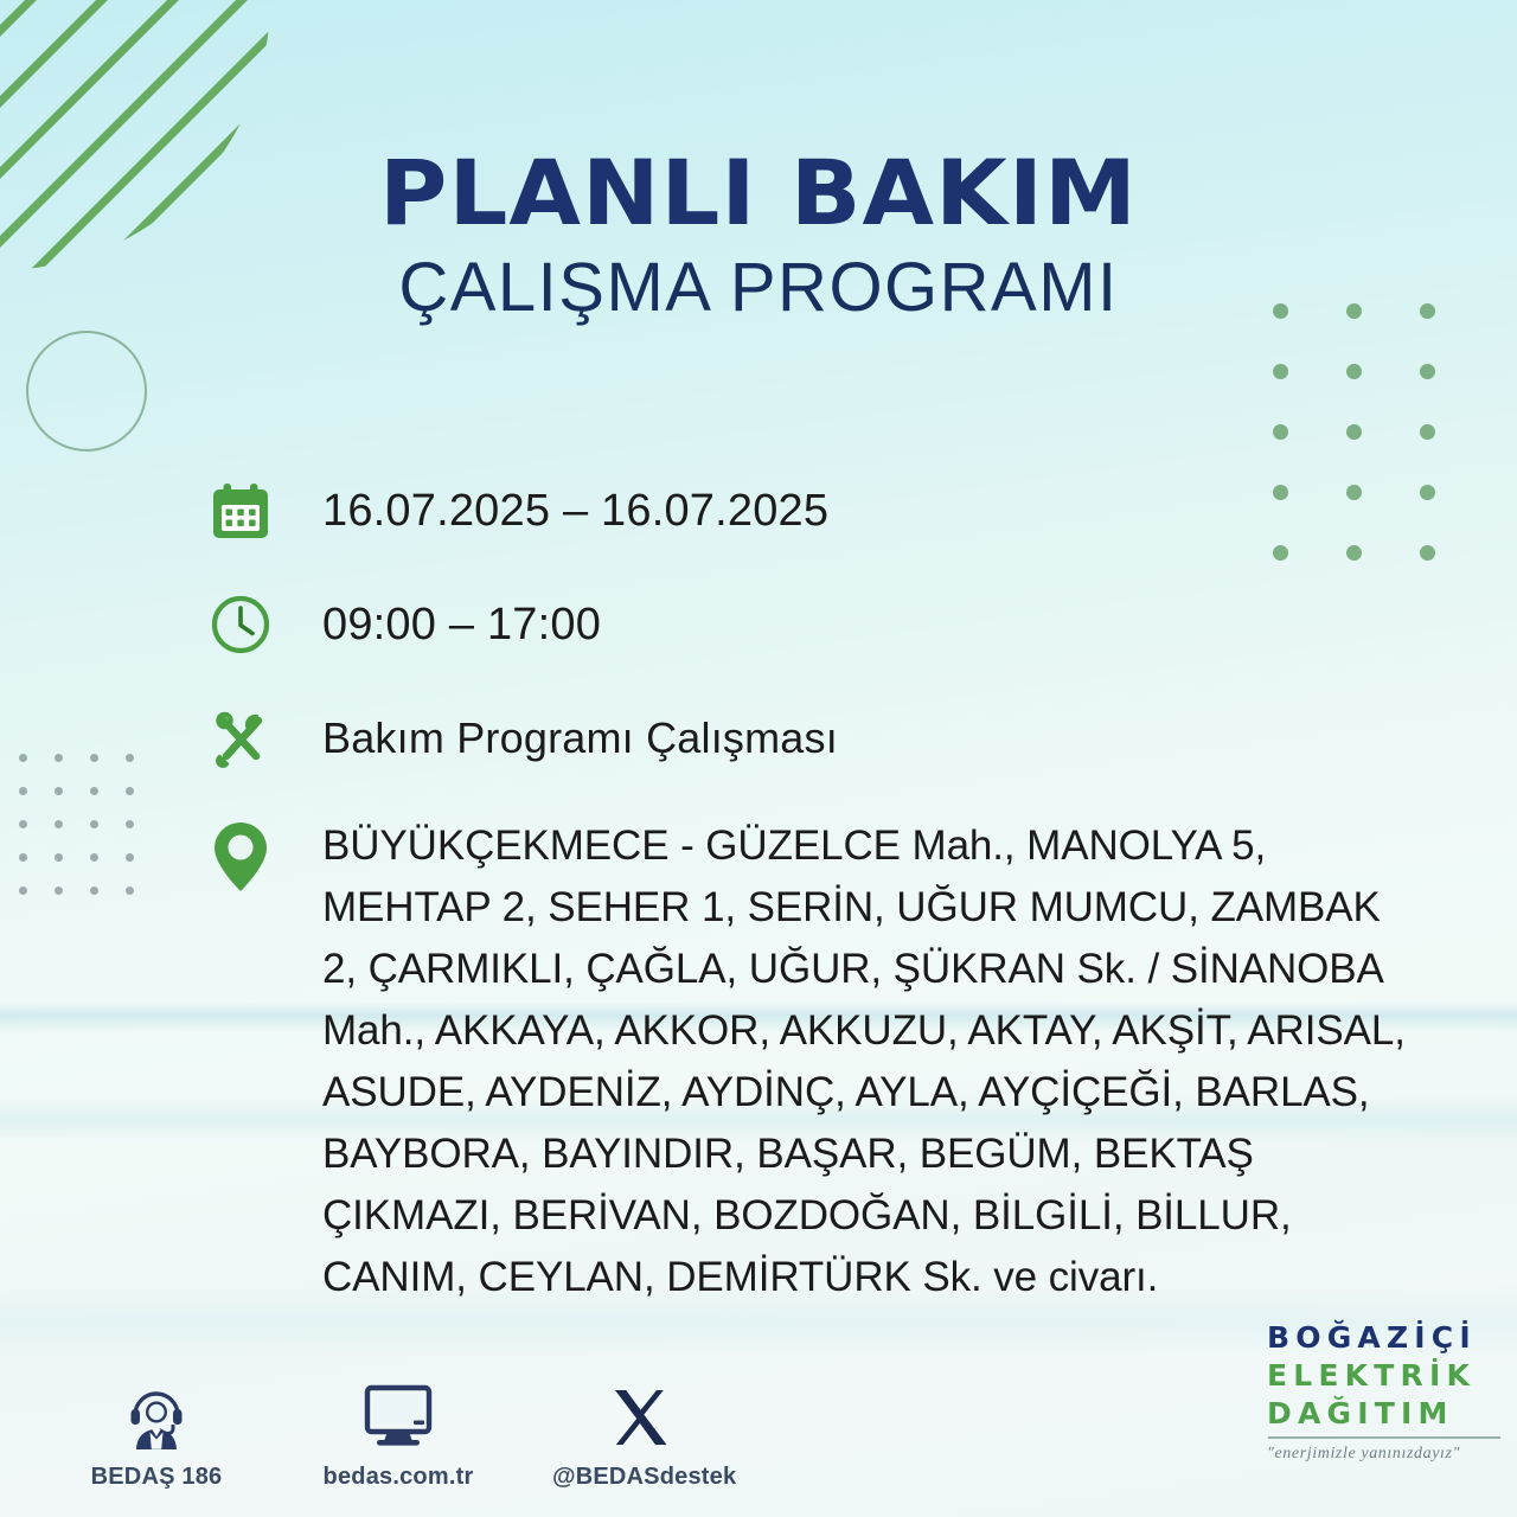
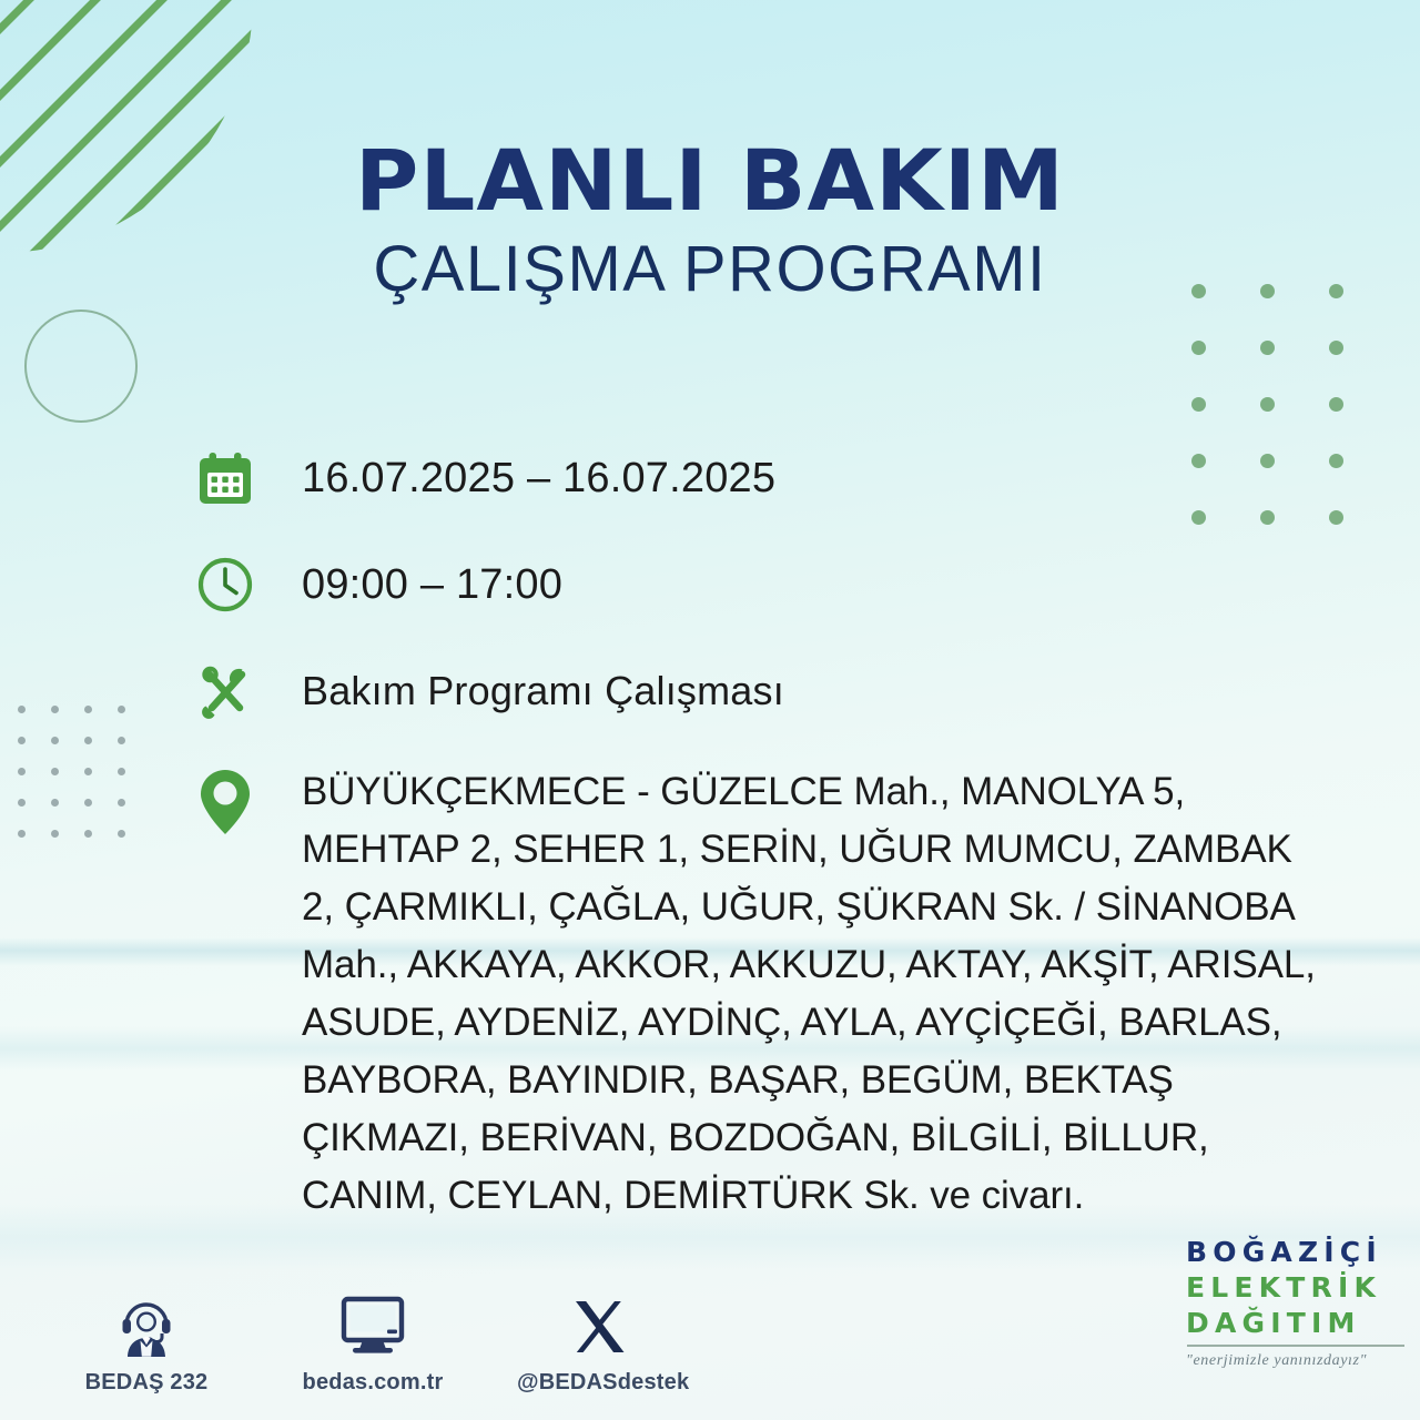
  PLANLI BAKIM
  ÇALIŞMA PROGRAMI
  16.07.2025 – 16.07.2025
  09:00 – 17:00
  Bakım Programı Çalışması
  BÜYÜKÇEKMECE - GÜZELCE Mah., MANOLYA 5,
  MEHTAP 2, SEHER 1, SERİN, UĞUR MUMCU, ZAMBAK
  2, ÇARMIKLI, ÇAĞLA, UĞUR, ŞÜKRAN Sk. / SİNANOBA
  Mah., AKKAYA, AKKOR, AKKUZU, AKTAY, AKŞİT, ARISAL,
  ASUDE, AYDENİZ, AYDİNÇ, AYLA, AYÇİÇEĞİ, BARLAS,
  BAYBORA, BAYINDIR, BAŞAR, BEGÜM, BEKTAŞ
  ÇIKMAZI, BERİVAN, BOZDOĞAN, BİLGİLİ, BİLLUR,
  CANIM, CEYLAN, DEMİRTÜRK Sk. ve civarı.
- BEDAŞ 186
+ BEDAŞ 232
  bedas.com.tr
  @BEDASdestek
  BOĞAZİÇİ
  ELEKTRİK
  DAĞITIM
  "enerjimizle yanınızdayız"
